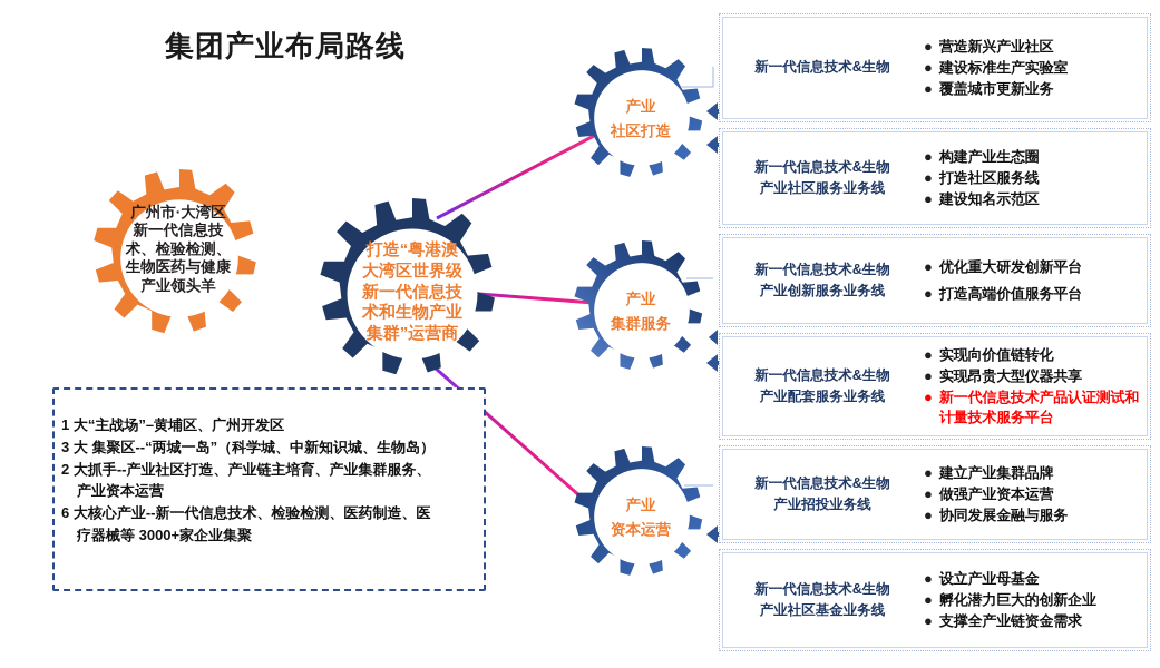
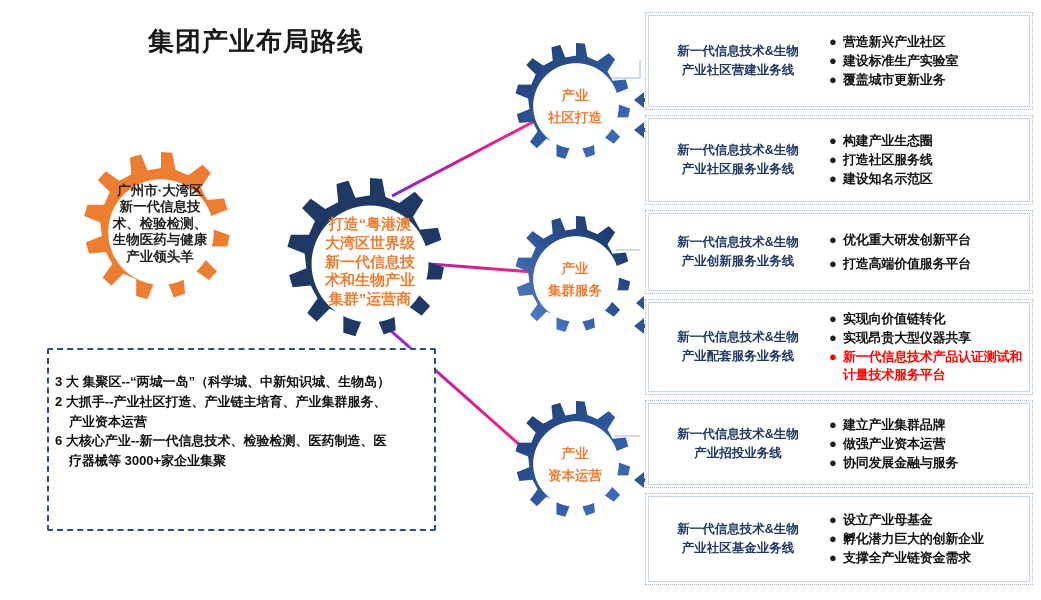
  集团产业布局路线
  广州市·大湾区
  新一代信息技
  术、检验检测、
  生物医药与健康
  产业领头羊
  打造“粤港澳
  大湾区世界级
  新一代信息技
  术和生物产业
  集群”运营商
  产业
  社区打造
  产业
  集群服务
  产业
  资本运营
- 1 大“主战场”–黄埔区、广州开发区
  3 大 集聚区--“两城一岛”（科学城、中新知识城、生物岛）
  2 大抓手--产业社区打造、产业链主培育、产业集群服务、
  产业资本运营
  6 大核心产业--新一代信息技术、检验检测、医药制造、医
  疗器械等 3000+家企业集聚
  新一代信息技术&生物
+ 产业社区营建业务线
  ●
  营造新兴产业社区
  ●
  建设标准生产实验室
  ●
  覆盖城市更新业务
  新一代信息技术&生物
  产业社区服务业务线
  ●
  构建产业生态圈
  ●
  打造社区服务线
  ●
  建设知名示范区
  新一代信息技术&生物
  产业创新服务业务线
  ●
  优化重大研发创新平台
  ●
  打造高端价值服务平台
  新一代信息技术&生物
  产业配套服务业务线
  ●
  实现向价值链转化
  ●
  实现昂贵大型仪器共享
  ●
  新一代信息技术产品认证测试和计量技术服务平台
  新一代信息技术&生物
  产业招投业务线
  ●
  建立产业集群品牌
  ●
  做强产业资本运营
  ●
  协同发展金融与服务
  新一代信息技术&生物
  产业社区基金业务线
  ●
  设立产业母基金
  ●
  孵化潜力巨大的创新企业
  ●
  支撑全产业链资金需求
